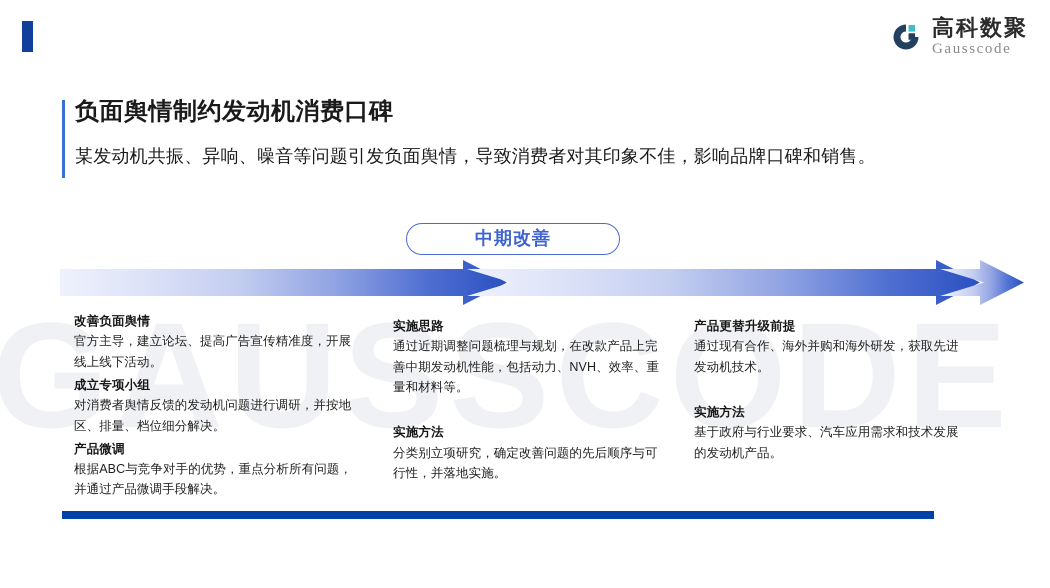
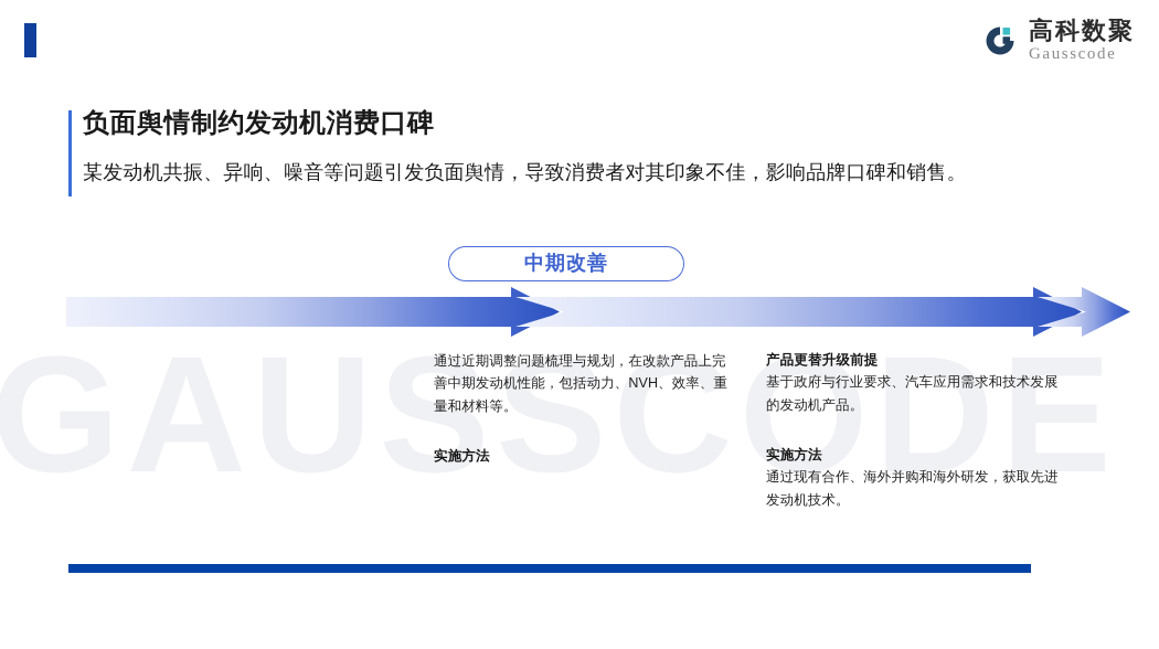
  GAUSSCODE
  高科数聚
  Gausscode
  负面舆情制约发动机消费口碑
  某发动机共振、异响、噪音等问题引发负面舆情，导致消费者对其印象不佳，影响品牌口碑和销售。
  中期改善
- 改善负面舆情
- 官方主导，建立论坛、提高广告宣传精准度，开展线上线下活动。
- 成立专项小组
- 对消费者舆情反馈的发动机问题进行调研，并按地区、排量、档位细分解决。
- 产品微调
- 根据ABC与竞争对手的优势，重点分析所有问题，并通过产品微调手段解决。
- 实施思路
  通过近期调整问题梳理与规划，在改款产品上完善中期发动机性能，包括动力、NVH、效率、重量和材料等。
  实施方法
- 分类别立项研究，确定改善问题的先后顺序与可行性，并落地实施。
  产品更替升级前提
- 通过现有合作、海外并购和海外研发，获取先进发动机技术。
+ 基于政府与行业要求、汽车应用需求和技术发展的发动机产品。
  实施方法
- 基于政府与行业要求、汽车应用需求和技术发展的发动机产品。
+ 通过现有合作、海外并购和海外研发，获取先进发动机技术。
